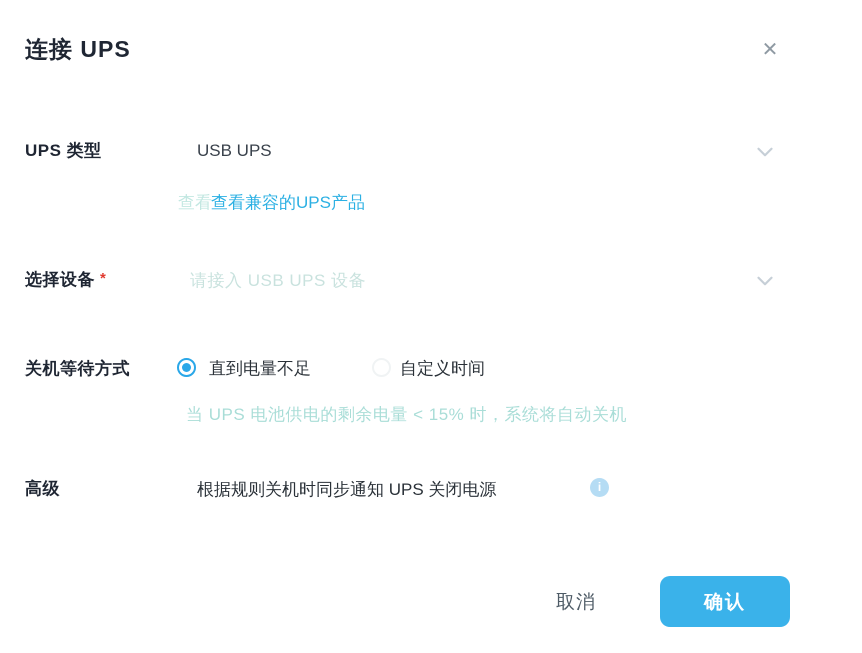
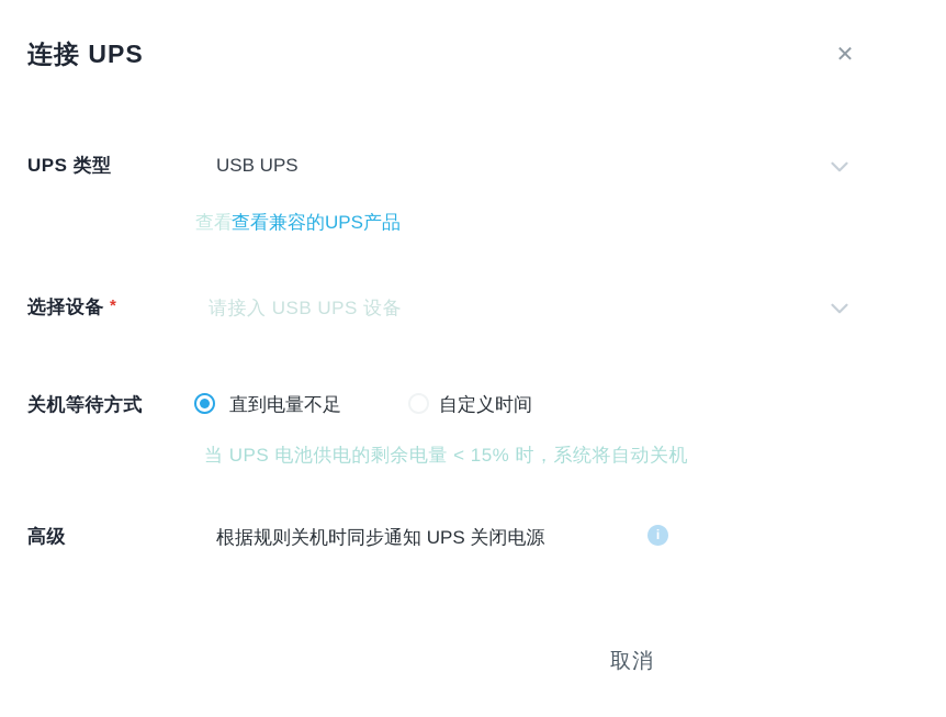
  连接 UPS
  ✕
  UPS 类型
  USB UPS
  查看
  查看兼容的UPS产品
  选择设备 *
  请接入 USB UPS 设备
  关机等待方式
  直到电量不足
  自定义时间
  当 UPS 电池供电的剩余电量 < 15% 时，系统将自动关机
  高级
  根据规则关机时同步通知 UPS 关闭电源
  i
  取消
- 确认
